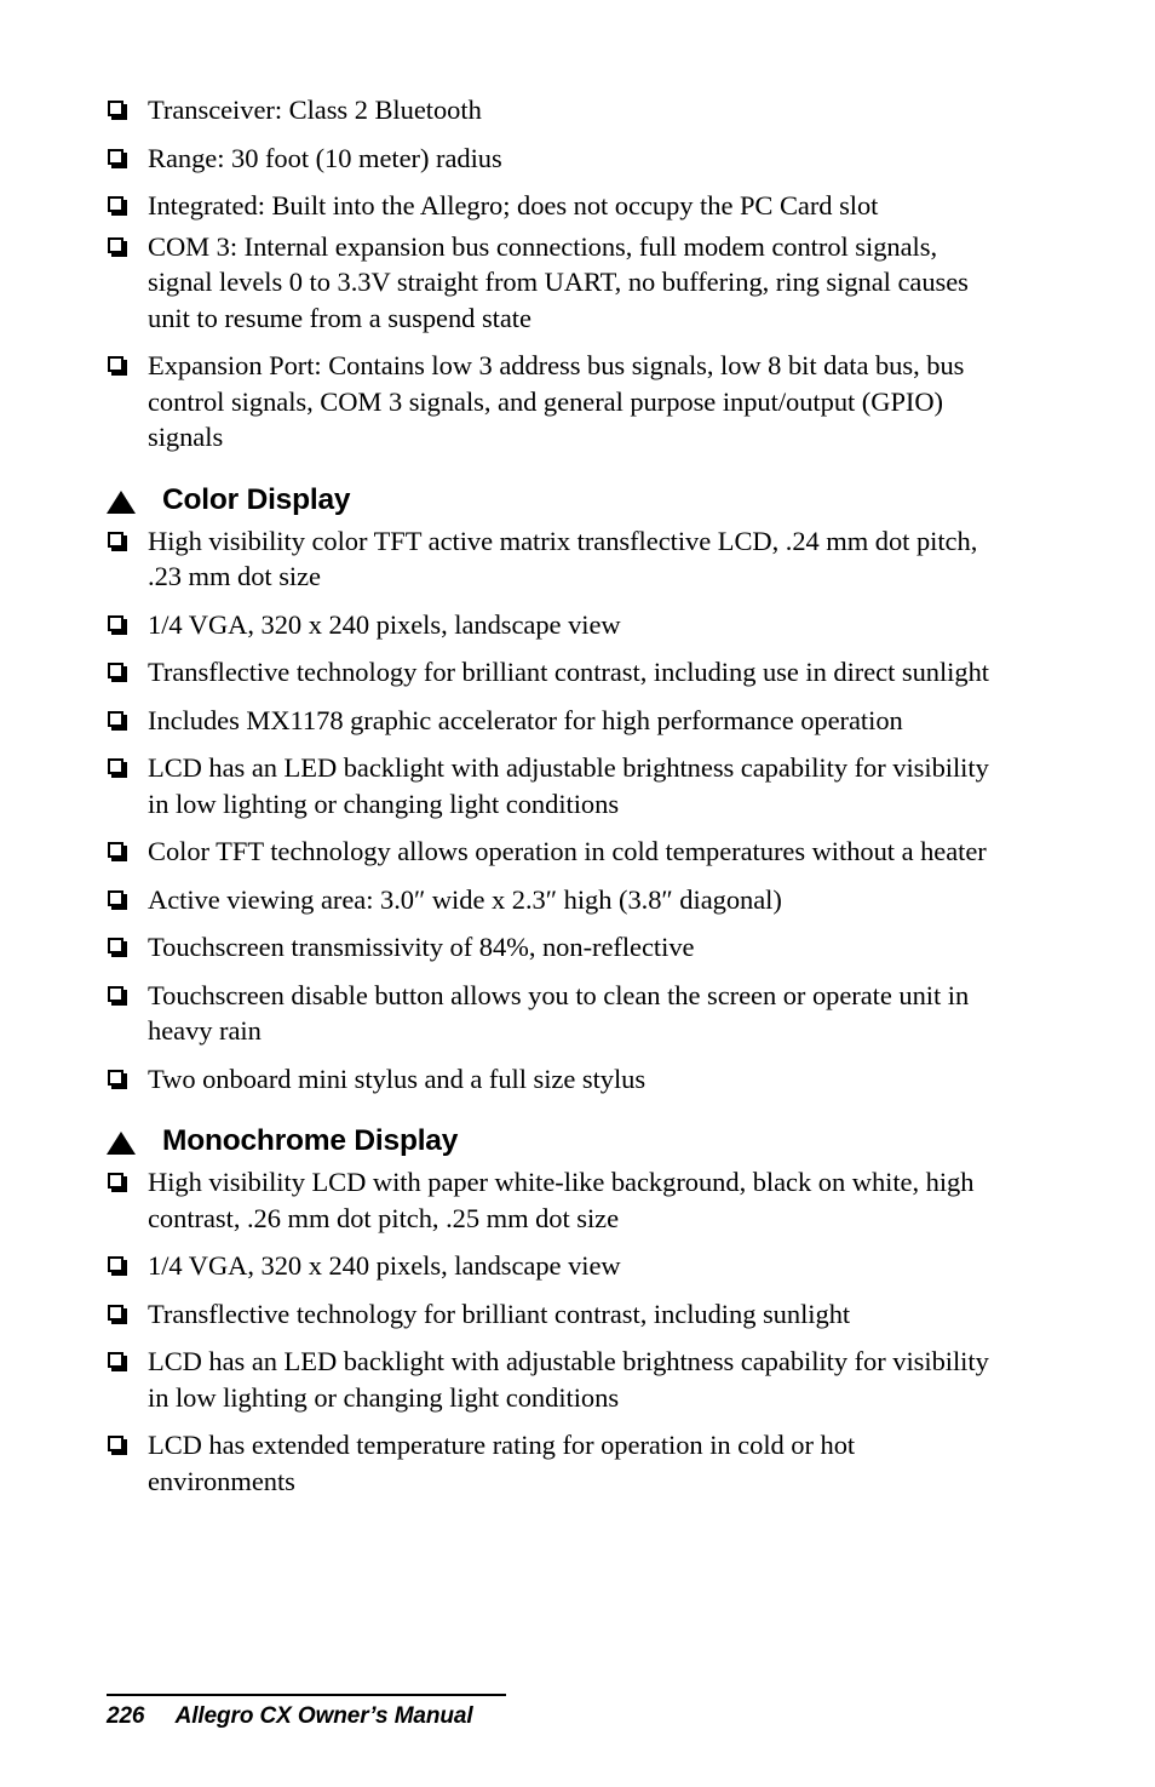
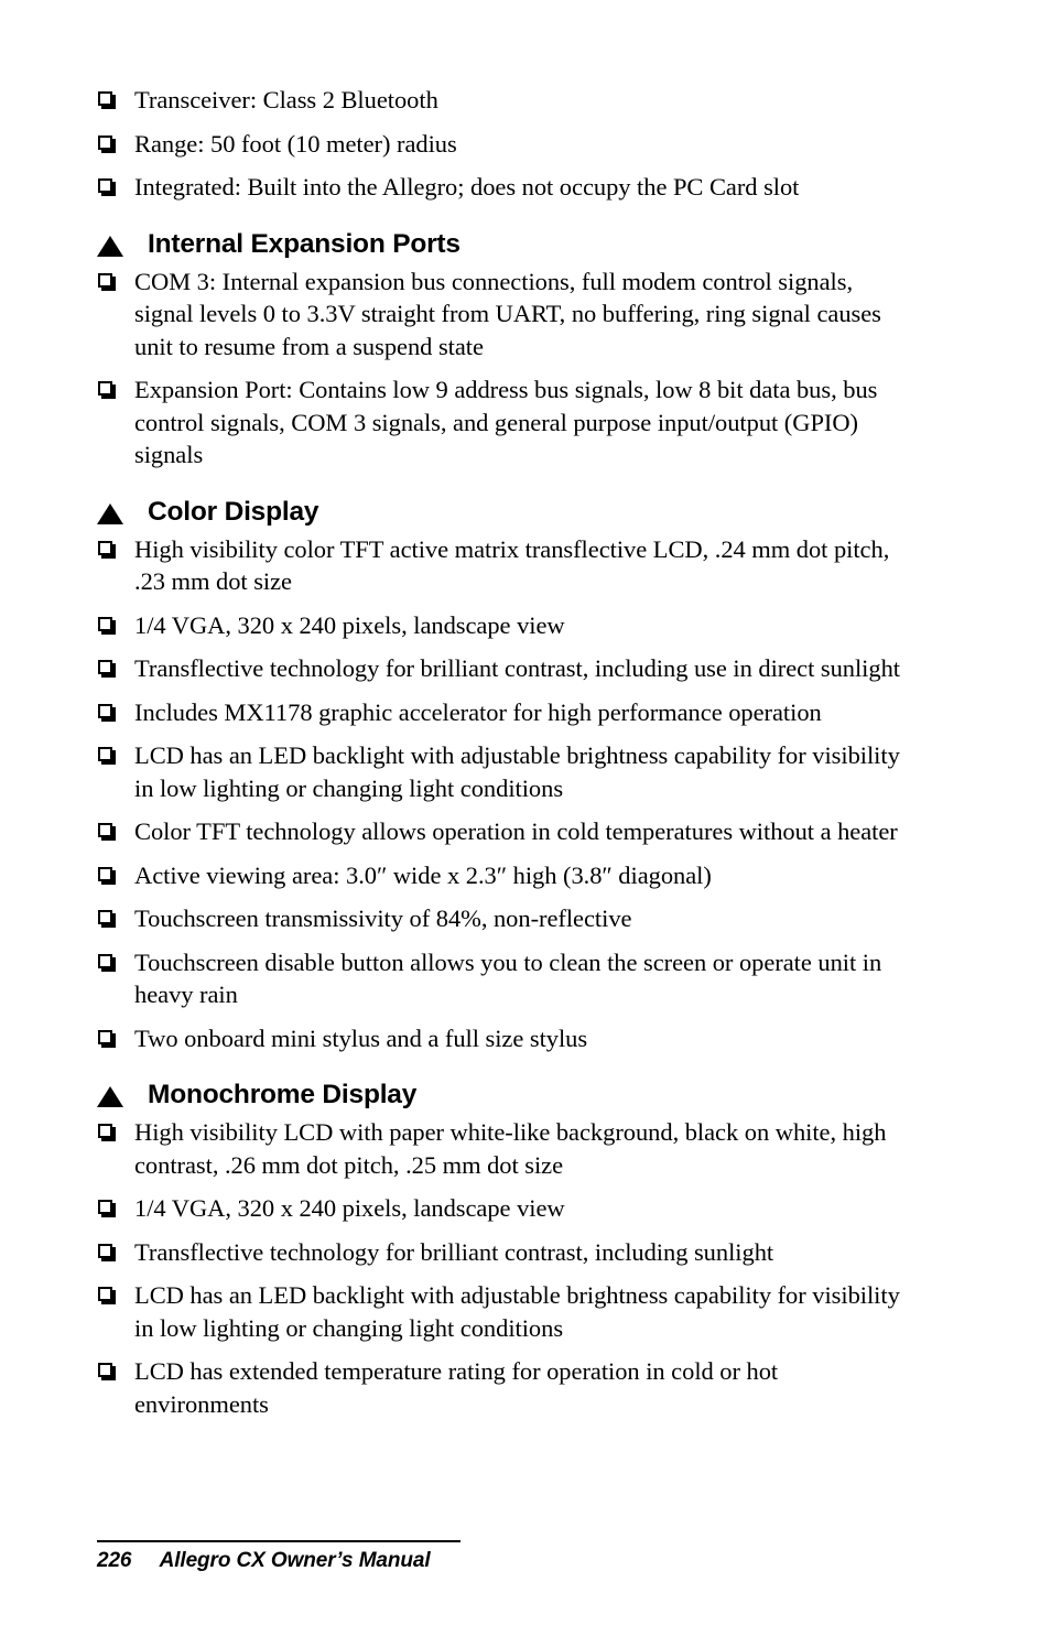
  Transceiver: Class 2 Bluetooth
- Range: 30 foot (10 meter) radius
+ Range: 50 foot (10 meter) radius
  Integrated: Built into the Allegro; does not occupy the PC Card slot
+ Internal Expansion Ports
  COM 3: Internal expansion bus connections, full modem control signals, signal levels 0 to 3.3V straight from UART, no buffering, ring signal causes unit to resume from a suspend state
- Expansion Port: Contains low 3 address bus signals, low 8 bit data bus, bus control signals, COM 3 signals, and general purpose input/output (GPIO) signals
+ Expansion Port: Contains low 9 address bus signals, low 8 bit data bus, bus control signals, COM 3 signals, and general purpose input/output (GPIO) signals
  Color Display
  High visibility color TFT active matrix transflective LCD, .24 mm dot pitch, .23 mm dot size
  1/4 VGA, 320 x 240 pixels, landscape view
  Transflective technology for brilliant contrast, including use in direct sunlight
  Includes MX1178 graphic accelerator for high performance operation
  LCD has an LED backlight with adjustable brightness capability for visibility in low lighting or changing light conditions
  Color TFT technology allows operation in cold temperatures without a heater
  Active viewing area: 3.0″ wide x 2.3″ high (3.8″ diagonal)
  Touchscreen transmissivity of 84%, non-reflective
  Touchscreen disable button allows you to clean the screen or operate unit in heavy rain
  Two onboard mini stylus and a full size stylus
  Monochrome Display
  High visibility LCD with paper white-like background, black on white, high contrast, .26 mm dot pitch, .25 mm dot size
  1/4 VGA, 320 x 240 pixels, landscape view
  Transflective technology for brilliant contrast, including sunlight
  LCD has an LED backlight with adjustable brightness capability for visibility in low lighting or changing light conditions
  LCD has extended temperature rating for operation in cold or hot environments
  226 Allegro CX Owner’s Manual
